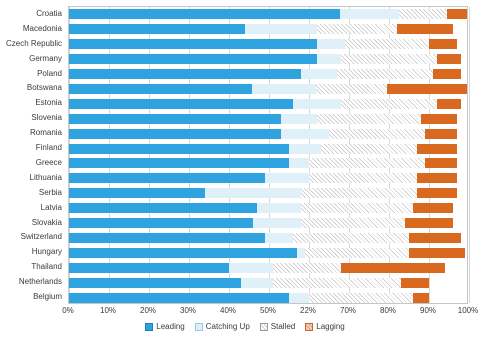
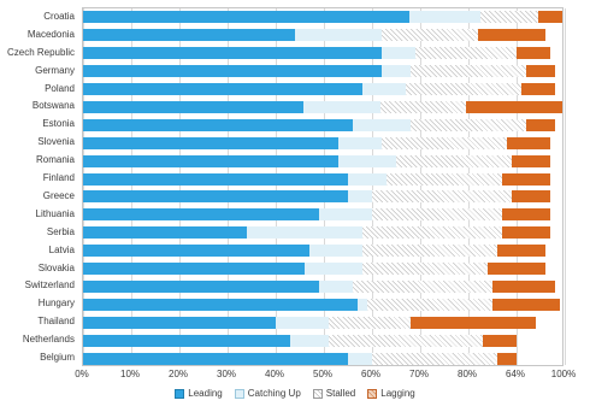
  Croatia
  Macedonia
  Czech Republic
  Germany
  Poland
  Botswana
  Estonia
  Slovenia
  Romania
  Finland
  Greece
  Lithuania
  Serbia
  Latvia
  Slovakia
  Switzerland
  Hungary
  Thailand
  Netherlands
  Belgium
  0%
  10%
  20%
  30%
  40%
  50%
- 22%
+ 60%
  70%
  80%
- 90%
+ 64%
  100%
  Leading
  Catching Up
  Stalled
  Lagging
